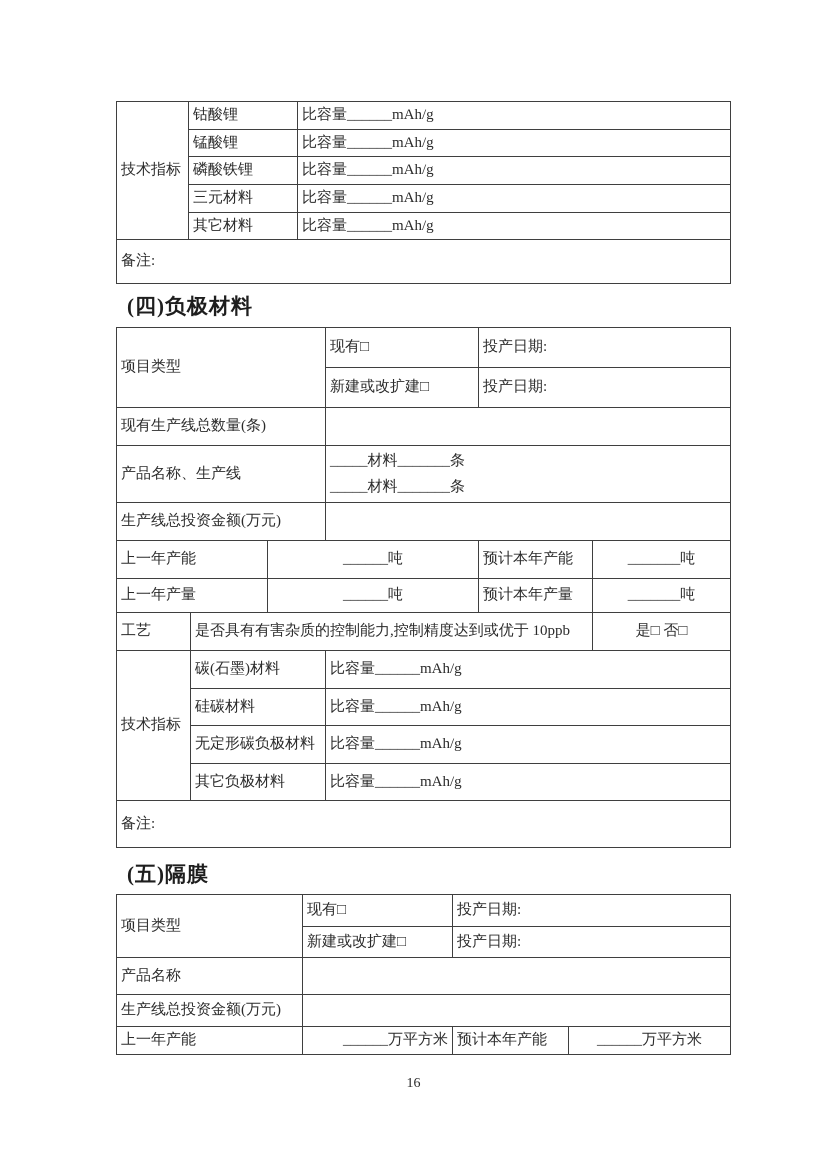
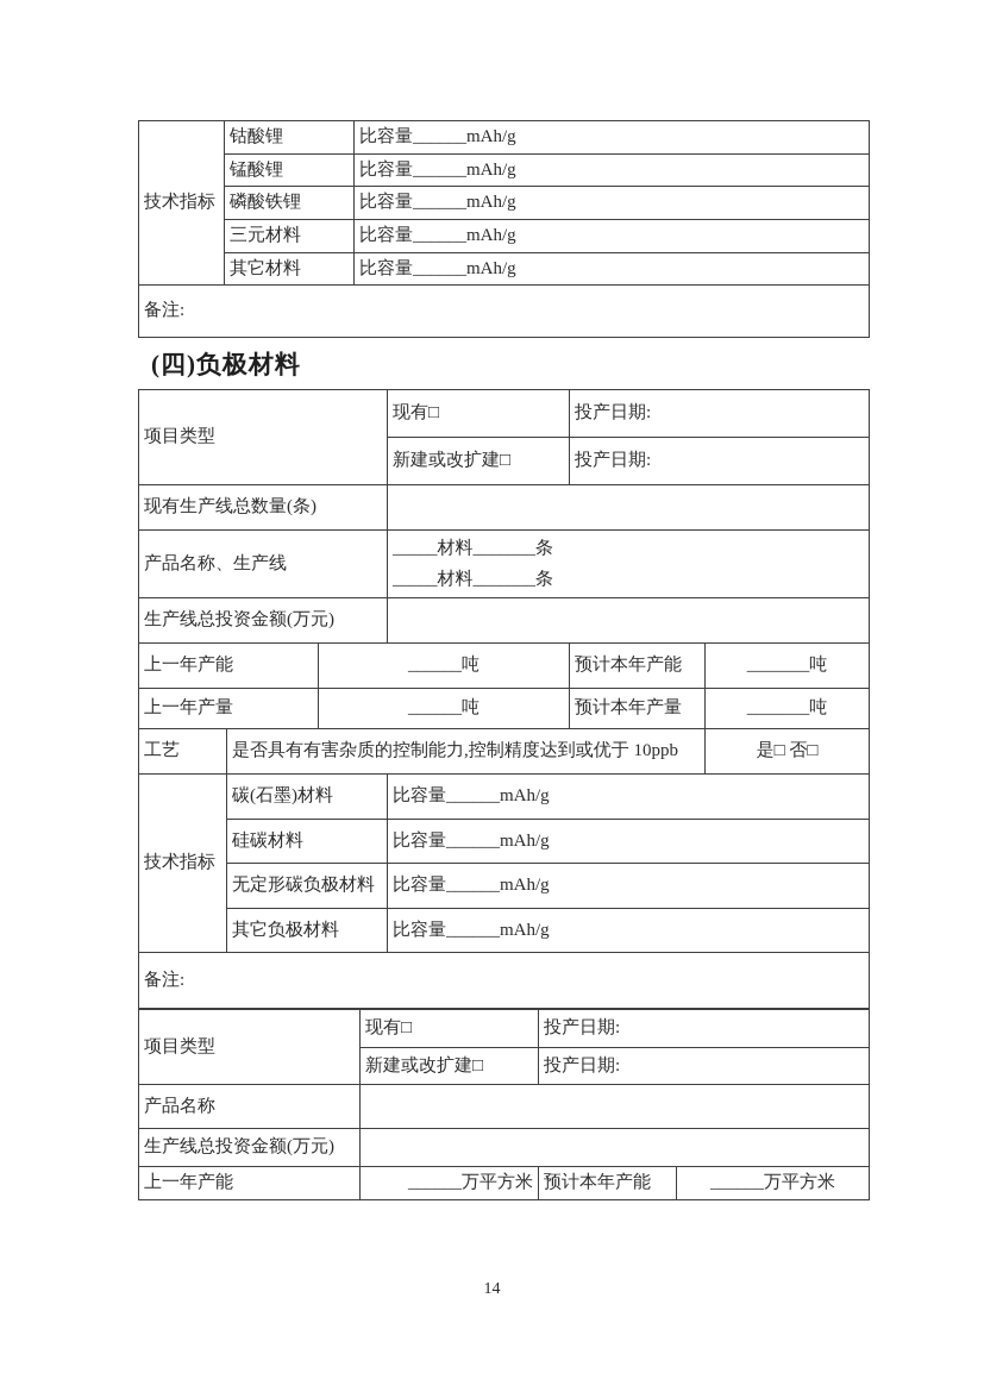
  技术指标	钴酸锂	比容量______mAh/g
  锰酸锂	比容量______mAh/g
  磷酸铁锂	比容量______mAh/g
  三元材料	比容量______mAh/g
  其它材料	比容量______mAh/g
  备注:
  (四)负极材料
  项目类型	现有□	投产日期:
  新建或改扩建□	投产日期:
  现有生产线总数量(条)
  产品名称、生产线	_____材料_______条 _____材料_______条
  生产线总投资金额(万元)
  上一年产能	______吨	预计本年产能	_______吨
  上一年产量	______吨	预计本年产量	_______吨
  工艺	是否具有有害杂质的控制能力,控制精度达到或优于 10ppb	是□ 否□
  技术指标	碳(石墨)材料	比容量______mAh/g
  硅碳材料	比容量______mAh/g
  无定形碳负极材料	比容量______mAh/g
  其它负极材料	比容量______mAh/g
  备注:
- (五)隔膜
  项目类型	现有□	投产日期:
  新建或改扩建□	投产日期:
  产品名称
  生产线总投资金额(万元)
  上一年产能	______万平方米	预计本年产能	______万平方米
- 16
+ 14
